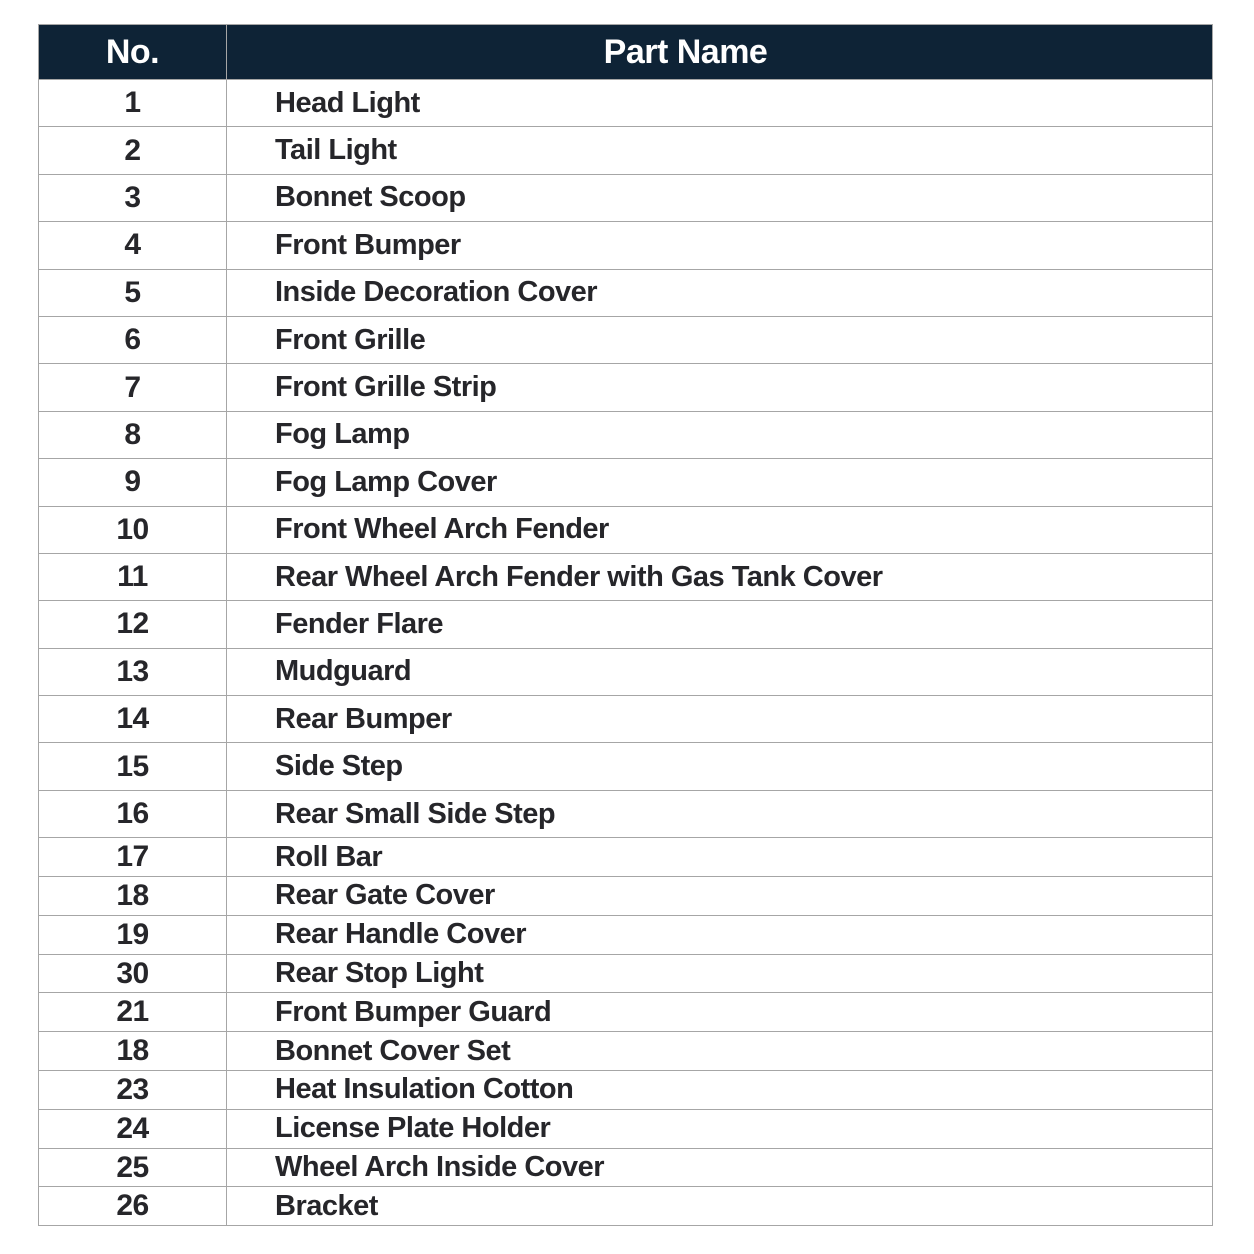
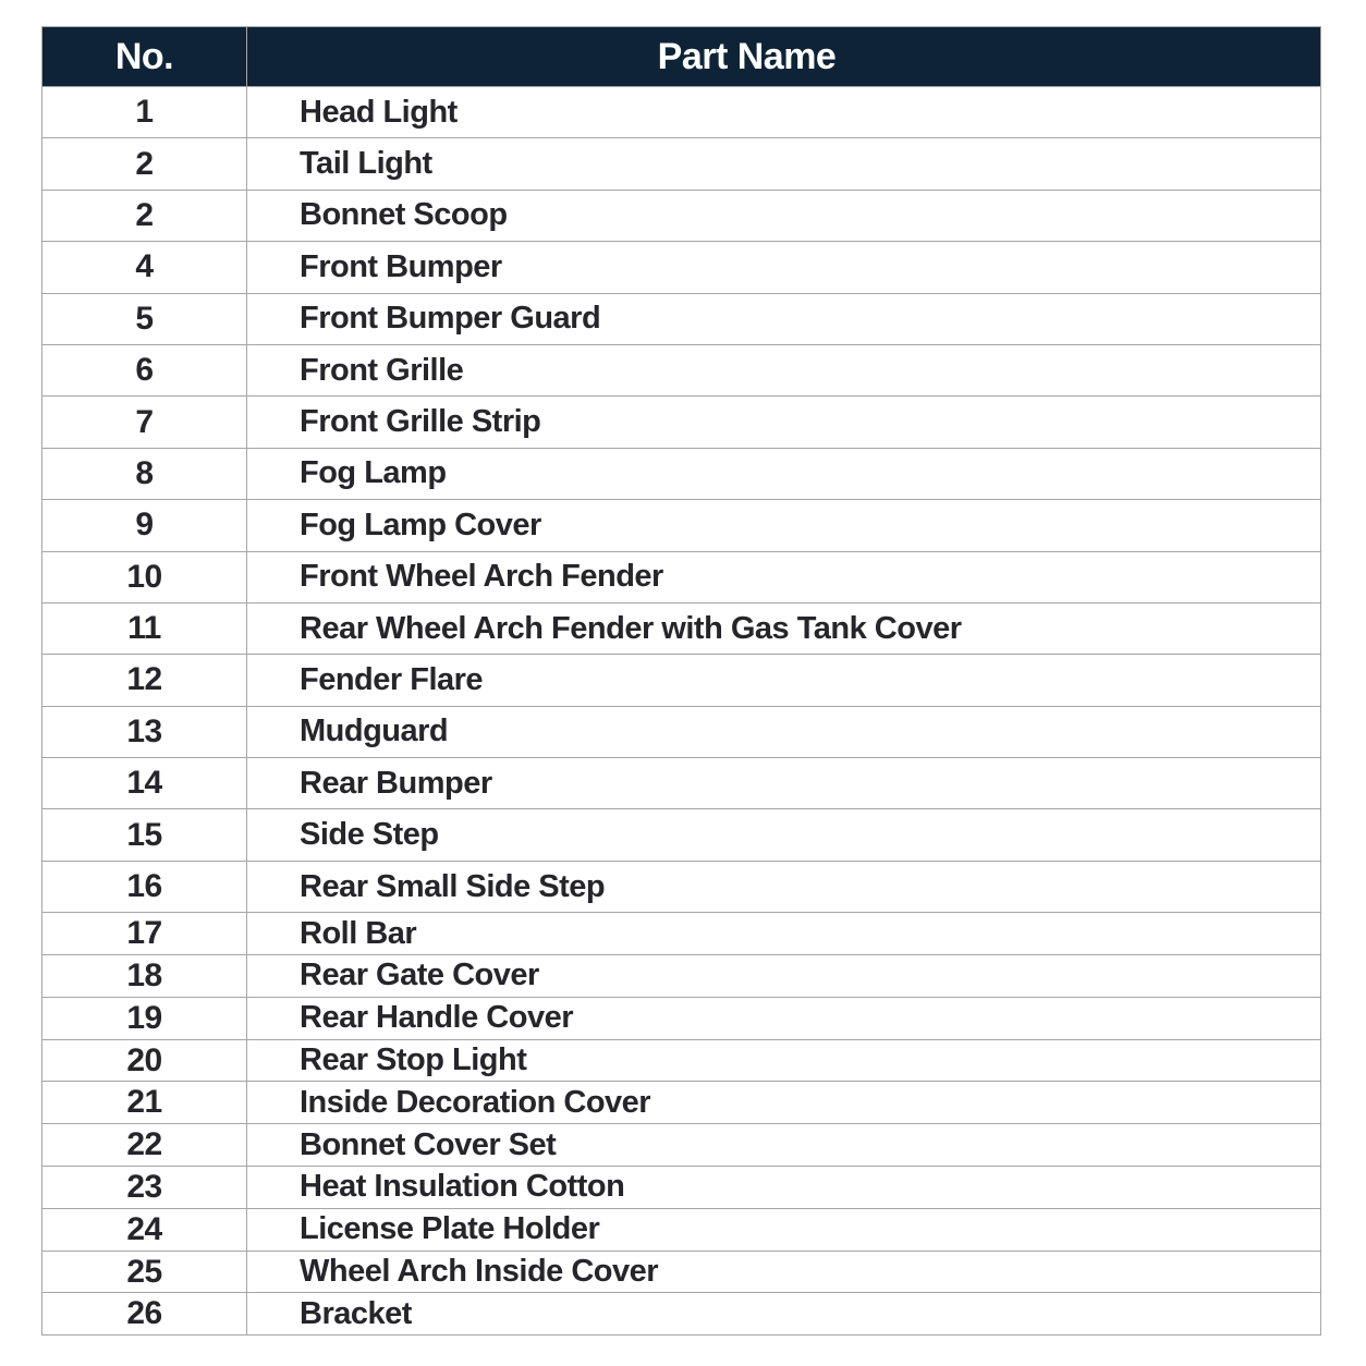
  No.	Part Name
  1	Head Light
  2	Tail Light
- 3	Bonnet Scoop
+ 2	Bonnet Scoop
  4	Front Bumper
- 5	Inside Decoration Cover
+ 5	Front Bumper Guard
  6	Front Grille
  7	Front Grille Strip
  8	Fog Lamp
  9	Fog Lamp Cover
  10	Front Wheel Arch Fender
  11	Rear Wheel Arch Fender with Gas Tank Cover
  12	Fender Flare
  13	Mudguard
  14	Rear Bumper
  15	Side Step
  16	Rear Small Side Step
  17	Roll Bar
  18	Rear Gate Cover
  19	Rear Handle Cover
- 30	Rear Stop Light
+ 20	Rear Stop Light
- 21	Front Bumper Guard
+ 21	Inside Decoration Cover
- 18	Bonnet Cover Set
+ 22	Bonnet Cover Set
  23	Heat Insulation Cotton
  24	License Plate Holder
  25	Wheel Arch Inside Cover
  26	Bracket
